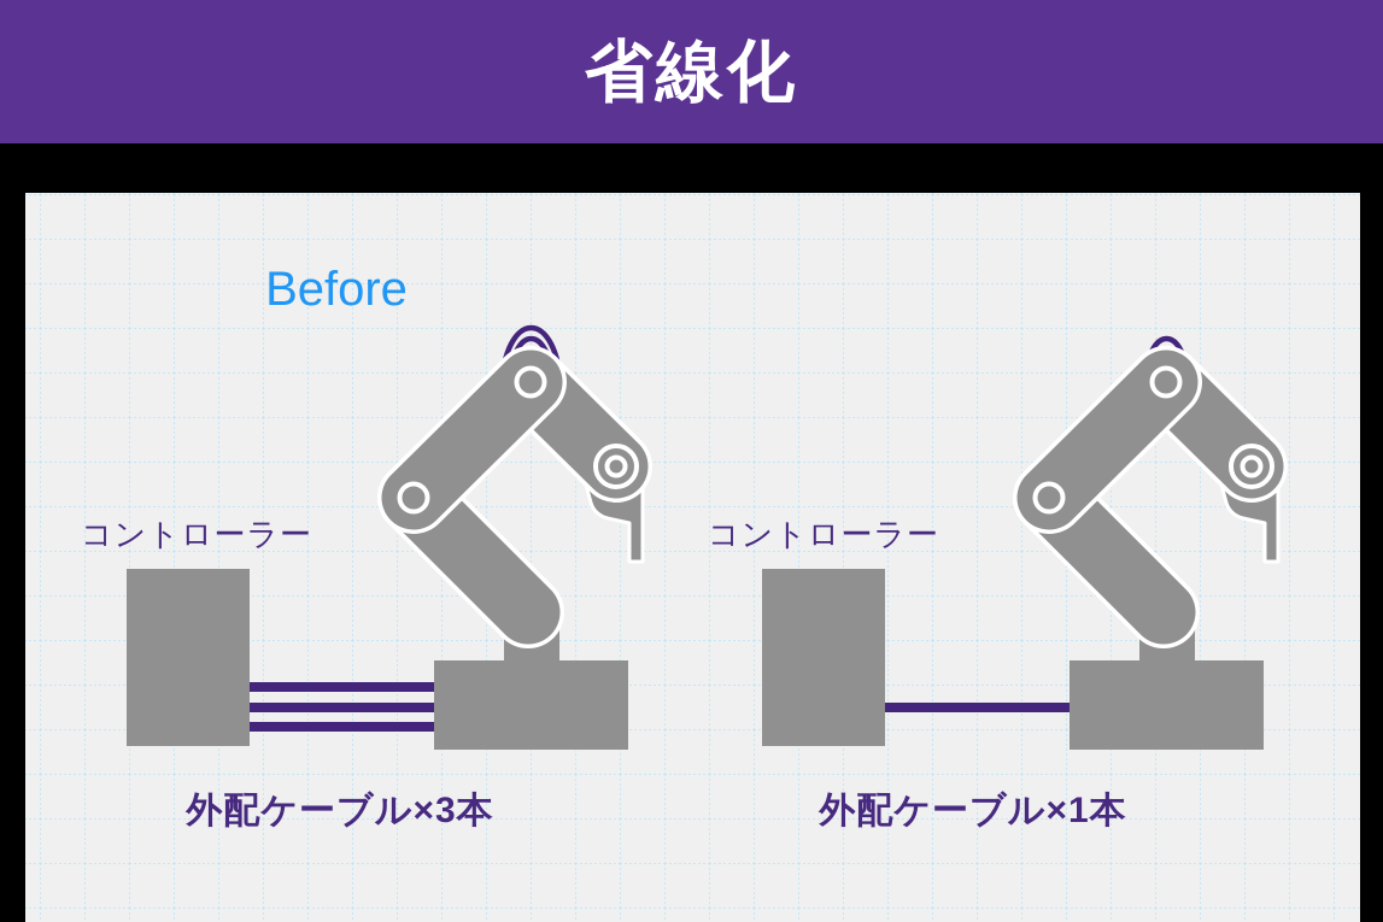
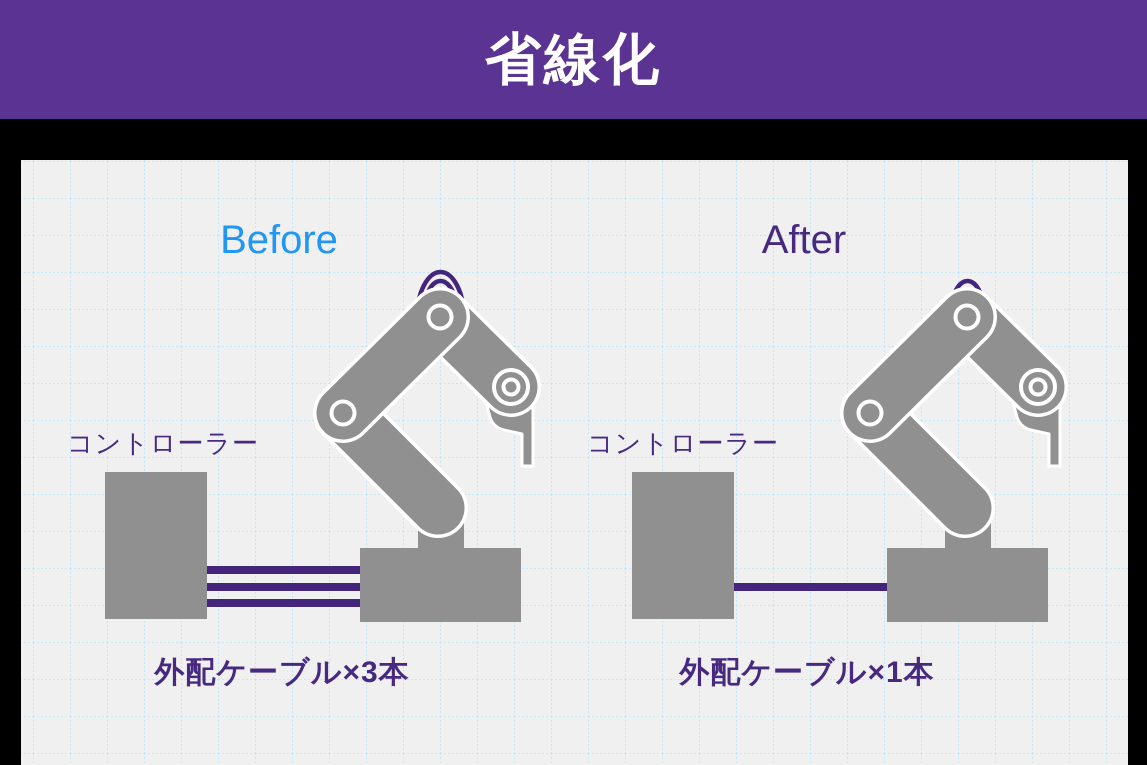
  省線化
  Before
+ After
  コントローラー
  コントローラー
  外配ケーブル×3本
  外配ケーブル×1本
